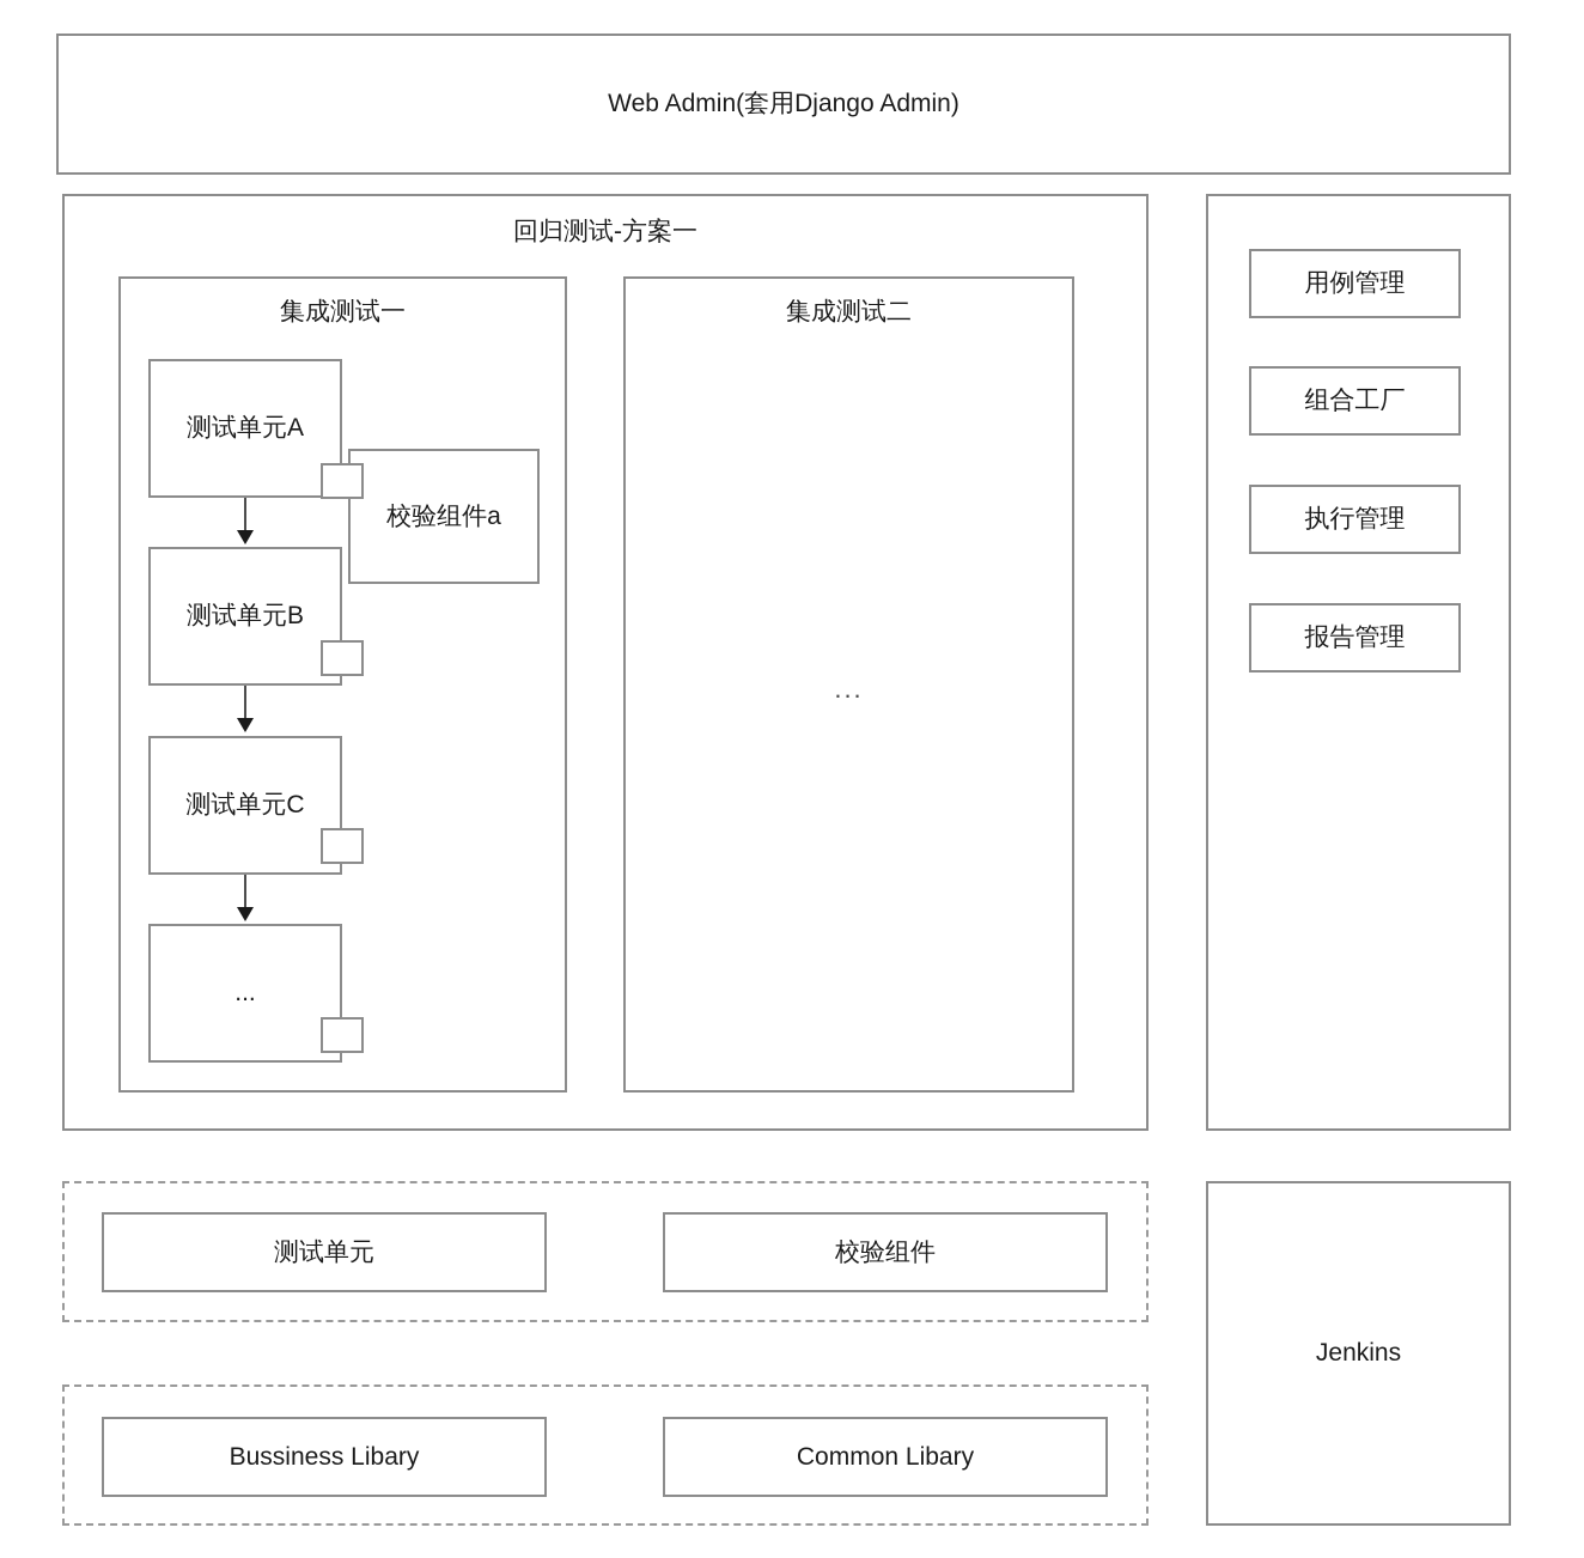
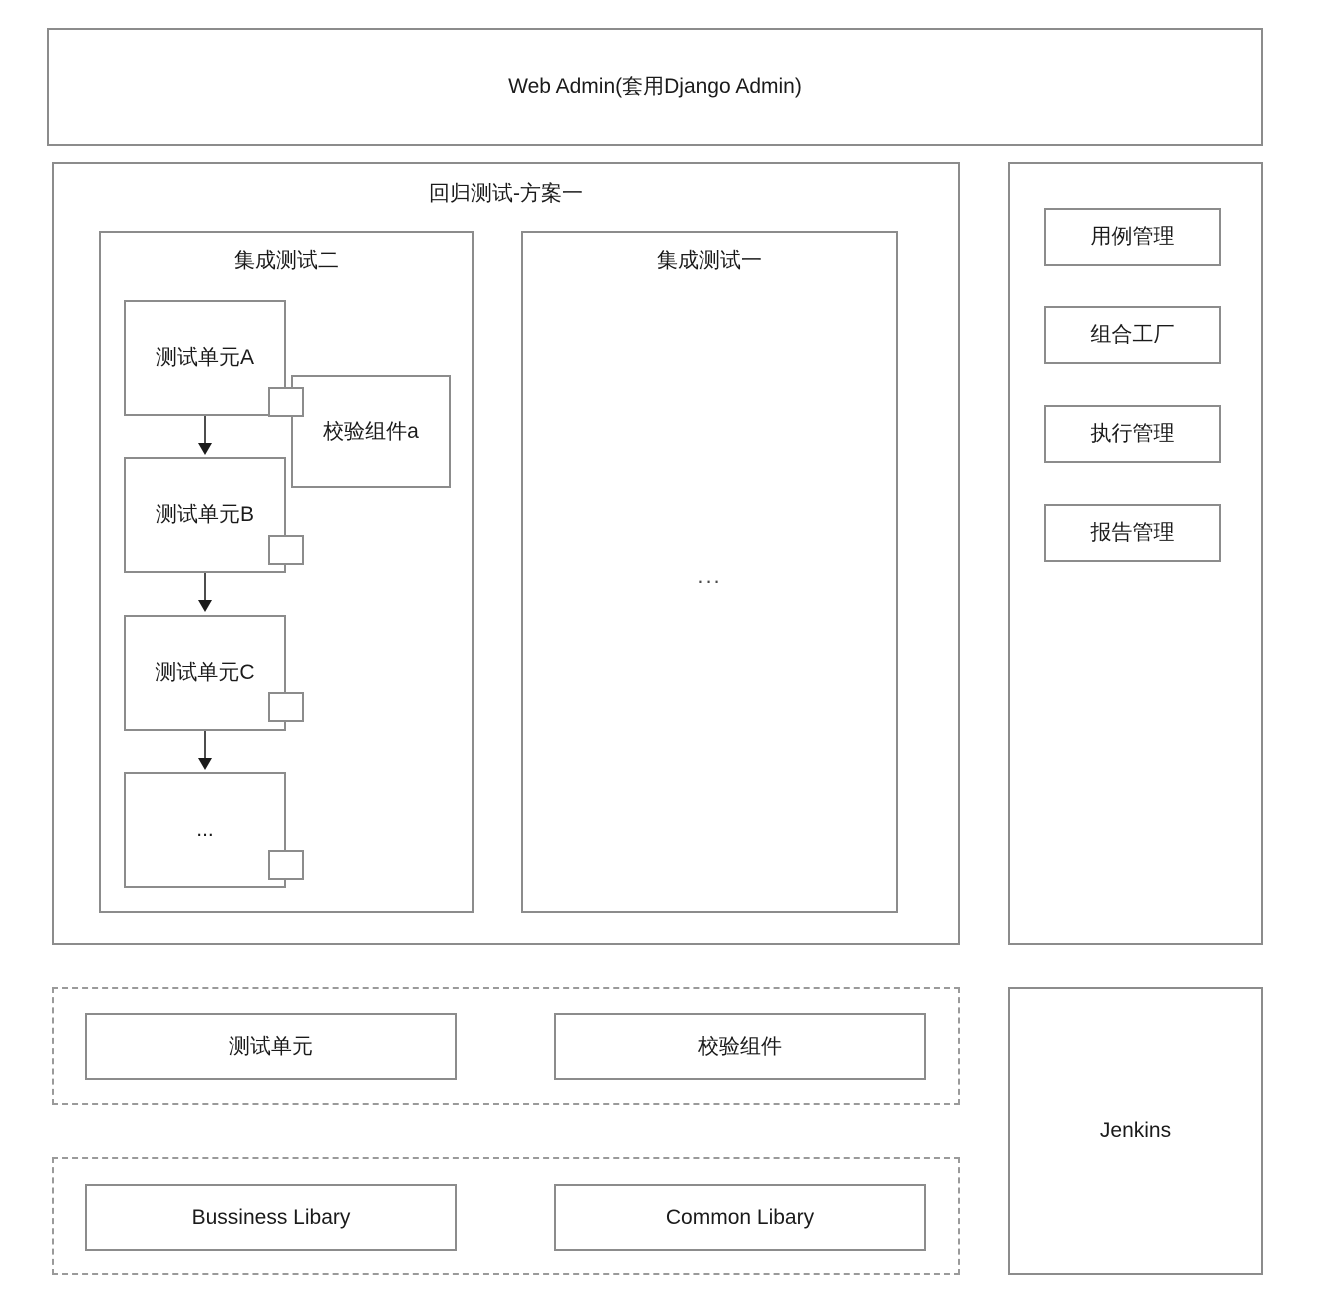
  Web Admin(套用Django Admin)
  回归测试-方案一
- 集成测试一
+ 集成测试二
  校验组件a
  测试单元A
  测试单元B
  测试单元C
  ...
- 集成测试二
+ 集成测试一
  ...
  用例管理
  组合工厂
  执行管理
  报告管理
  测试单元
  校验组件
  Bussiness Libary
  Common Libary
  Jenkins
